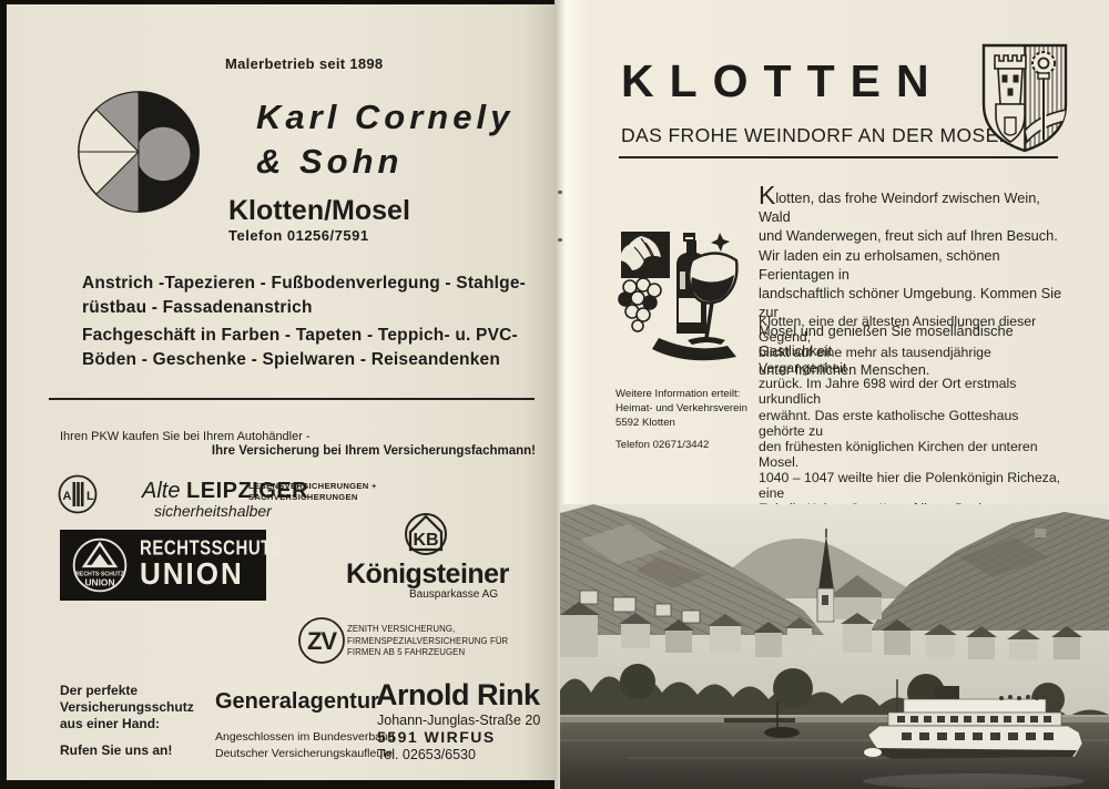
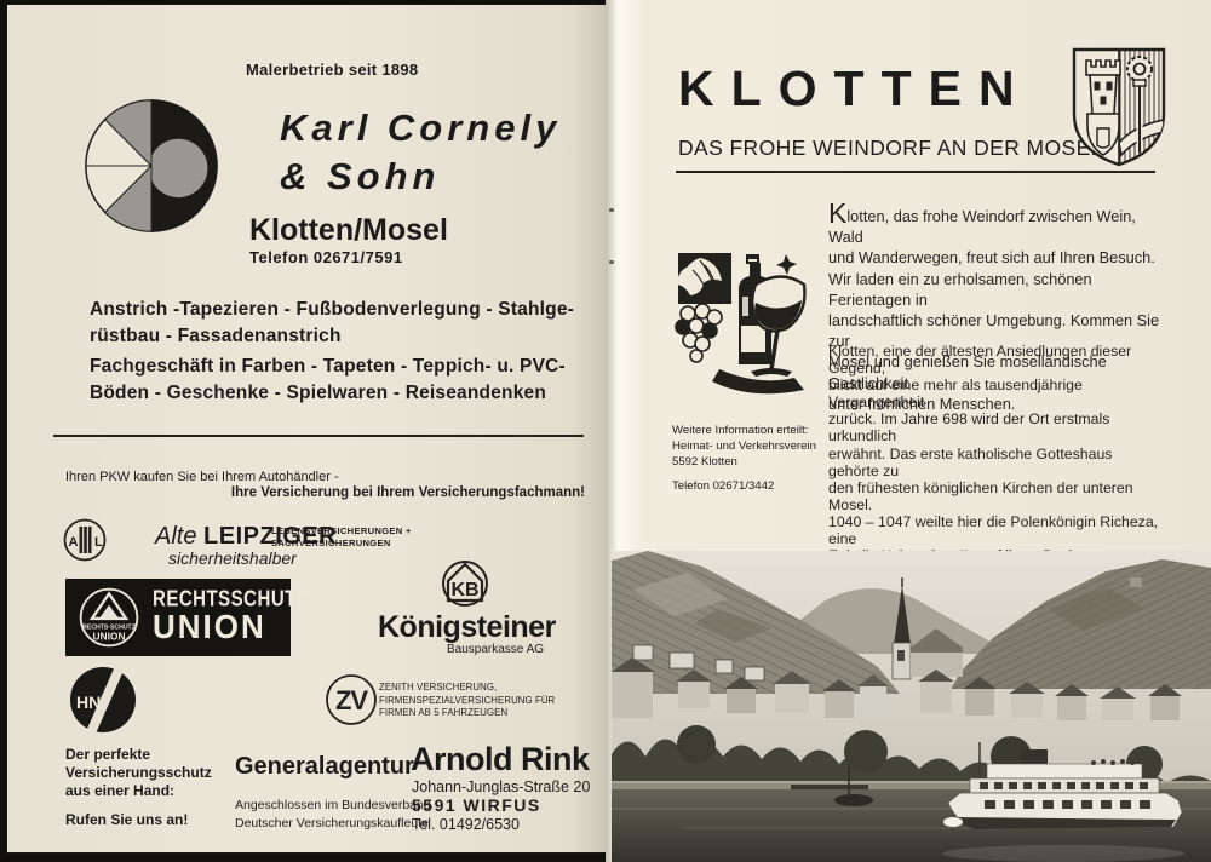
  Malerbetrieb seit 1898
  Karl Cornely
  & Sohn
  Klotten/Mosel
- Telefon 01256/7591
+ Telefon 02671/7591
  Anstrich -Tapezieren - Fußbodenverlegung - Stahlge-
  rüstbau - Fassadenanstrich
  Fachgeschäft in Farben - Tapeten - Teppich- u. PVC-
  Böden - Geschenke - Spielwaren - Reiseandenken
  Ihren PKW kaufen Sie bei Ihrem Autohändler -
  Ihre Versicherung bei Ihrem Versicherungsfachmann!
  A
  L
  Alte LEIPZIGER
  sicherheitshalber
  LEBENSVERSICHERUNGEN +
  SACHVERSICHERUNGEN
  UNION
  RECHTSSCHUTZ
  UNION
  KB
  Königsteiner
  Bausparkasse AG
+ HN
  ZV
  ZENITH VERSICHERUNG,
  FIRMENSPEZIALVERSICHERUNG FÜR
  FIRMEN AB 5 FAHRZEUGEN
  Der perfekte
  Versicherungsschutz
  aus einer Hand:
  Rufen Sie uns an!
  Generalagentur
  Angeschlossen im Bundesverband
  Deutscher Versicherungskaufleute
  Arnold Rink
  Johann-Junglas-Straße 20
  5591 WIRFUS
- Tel. 02653/6530
+ Tel. 01492/6530
  KLOTTEN
  DAS FROHE WEINDORF AN DER MOSE
  Weitere Information erteilt:
  Heimat- und Verkehrsverein
  5592 Klotten
  Telefon 02671/3442
  Klotten, das frohe Weindorf zwischen Wein, Wald
  und Wanderwegen, freut sich auf Ihren Besuch.
  Wir laden ein zu erholsamen, schönen Ferientagen in
  landschaftlich schöner Umgebung. Kommen Sie zur
  Mosel und genießen Sie moselländische Gastlichkeit
  unter fröhlichen Menschen.
  Klotten, eine der ältesten Ansiedlungen dieser Gegend,
  blickt auf eine mehr als tausendjährige Vergangenheit
  zurück. Im Jahre 698 wird der Ort erstmals urkundlich
  erwähnt. Das erste katholische Gotteshaus gehörte zu
  den frühesten königlichen Kirchen der unteren Mosel.
  1040 – 1047 weilte hier die Polenkönigin Richeza, eine
